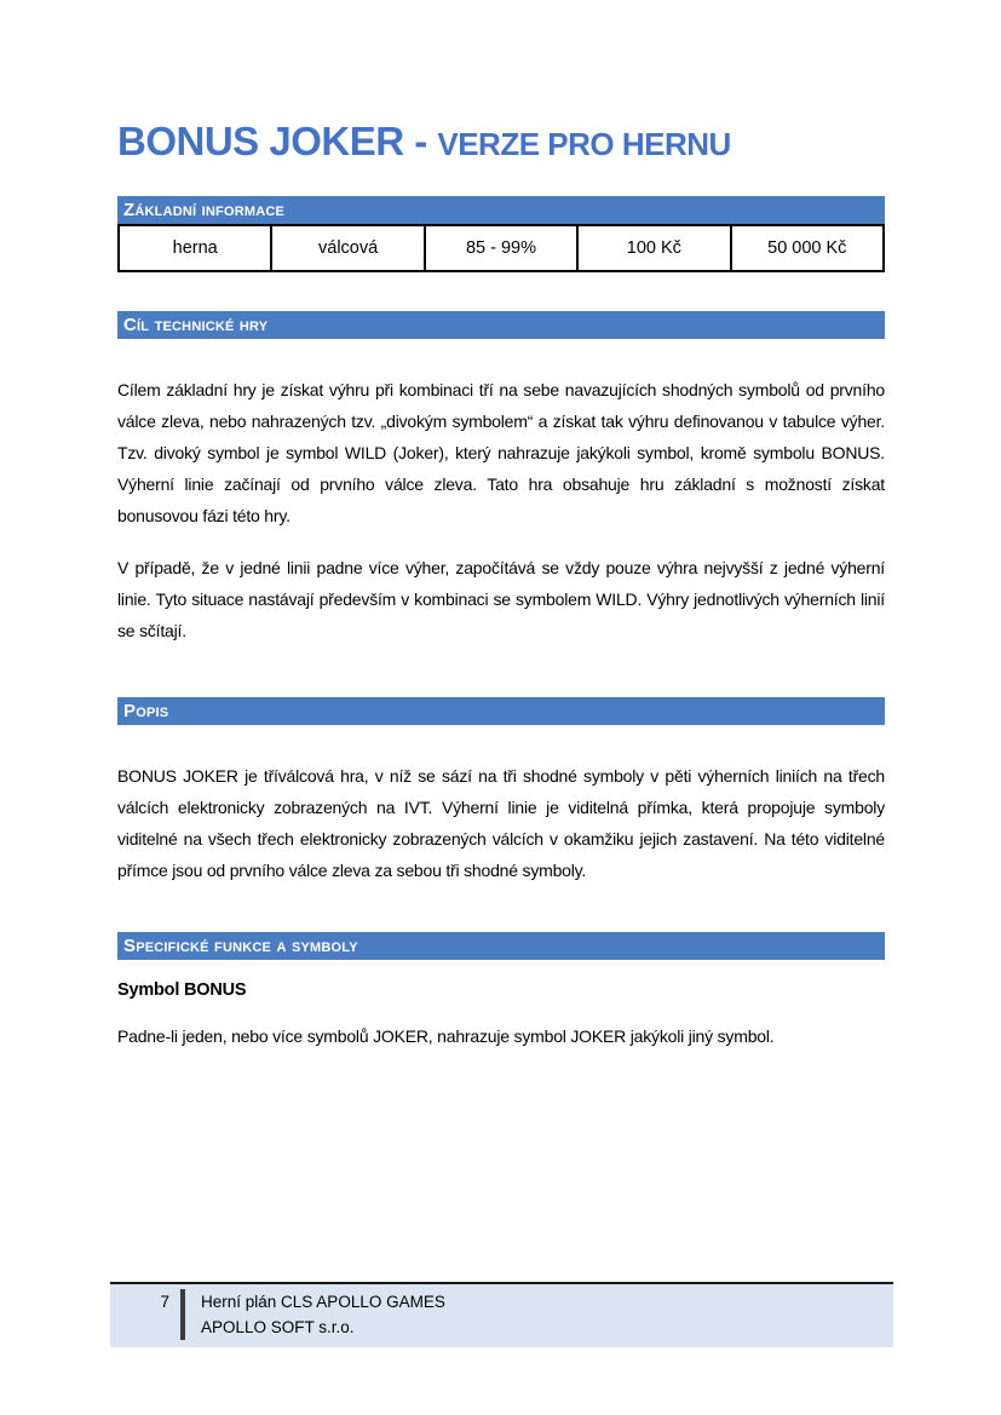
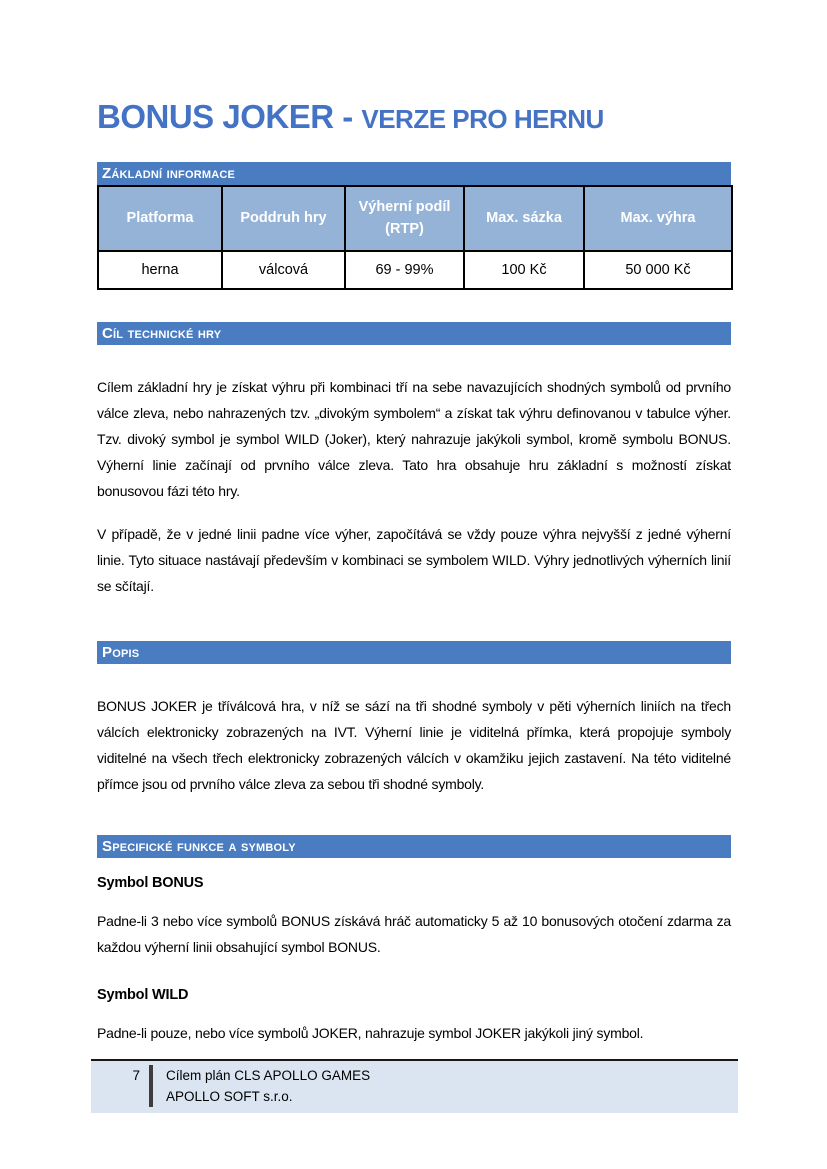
  BONUS JOKER - VERZE PRO HERNU
  Základní informace
+ Platforma	Poddruh hry	Výherní podíl (RTP)	Max. sázka	Max. výhra
- herna	válcová	85 - 99%	100 Kč	50 000 Kč
+ herna	válcová	69 - 99%	100 Kč	50 000 Kč
  Cíl technické hry
  Cílem základní hry je získat výhru při kombinaci tří na sebe navazujících shodných symbolů od prvního válce zleva, nebo nahrazených tzv. „divokým symbolem“ a získat tak výhru definovanou v tabulce výher. Tzv. divoký symbol je symbol WILD (Joker), který nahrazuje jakýkoli symbol, kromě symbolu BONUS. Výherní linie začínají od prvního válce zleva. Tato hra obsahuje hru základní s možností získat bonusovou fázi této hry.
  V případě, že v jedné linii padne více výher, započítává se vždy pouze výhra nejvyšší z jedné výherní linie. Tyto situace nastávají především v kombinaci se symbolem WILD. Výhry jednotlivých výherních linií se sčítají.
  Popis
  BONUS JOKER je tříválcová hra, v níž se sází na tři shodné symboly v pěti výherních liniích na třech válcích elektronicky zobrazených na IVT. Výherní linie je viditelná přímka, která propojuje symboly viditelné na všech třech elektronicky zobrazených válcích v okamžiku jejich zastavení. Na této viditelné přímce jsou od prvního válce zleva za sebou tři shodné symboly.
  Specifické funkce a symboly
  Symbol BONUS
+ Padne-li 3 nebo více symbolů BONUS získává hráč automaticky 5 až 10 bonusových otočení zdarma za každou výherní linii obsahující symbol BONUS.
+ Symbol WILD
- Padne-li jeden, nebo více symbolů JOKER, nahrazuje symbol JOKER jakýkoli jiný symbol.
+ Padne-li pouze, nebo více symbolů JOKER, nahrazuje symbol JOKER jakýkoli jiný symbol.
  7
- Herní plán CLS APOLLO GAMES
+ Cílem plán CLS APOLLO GAMES
  APOLLO SOFT s.r.o.
